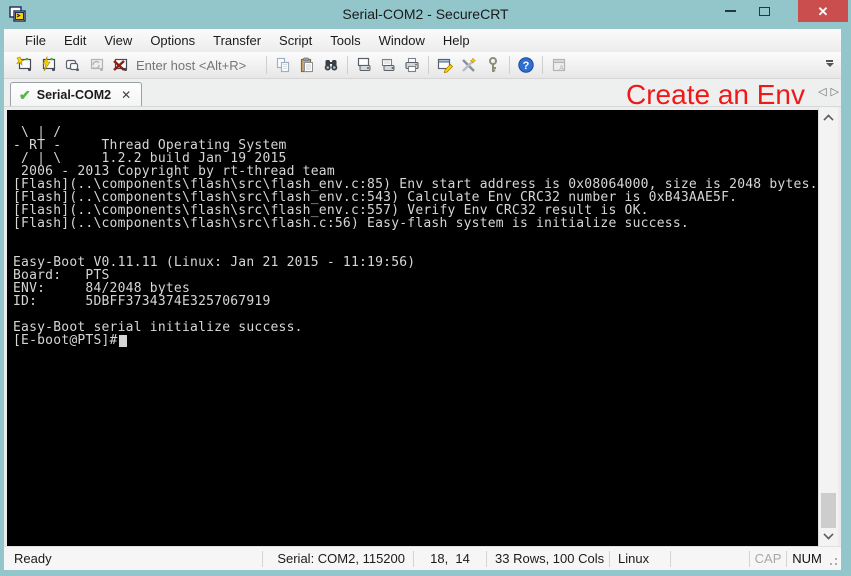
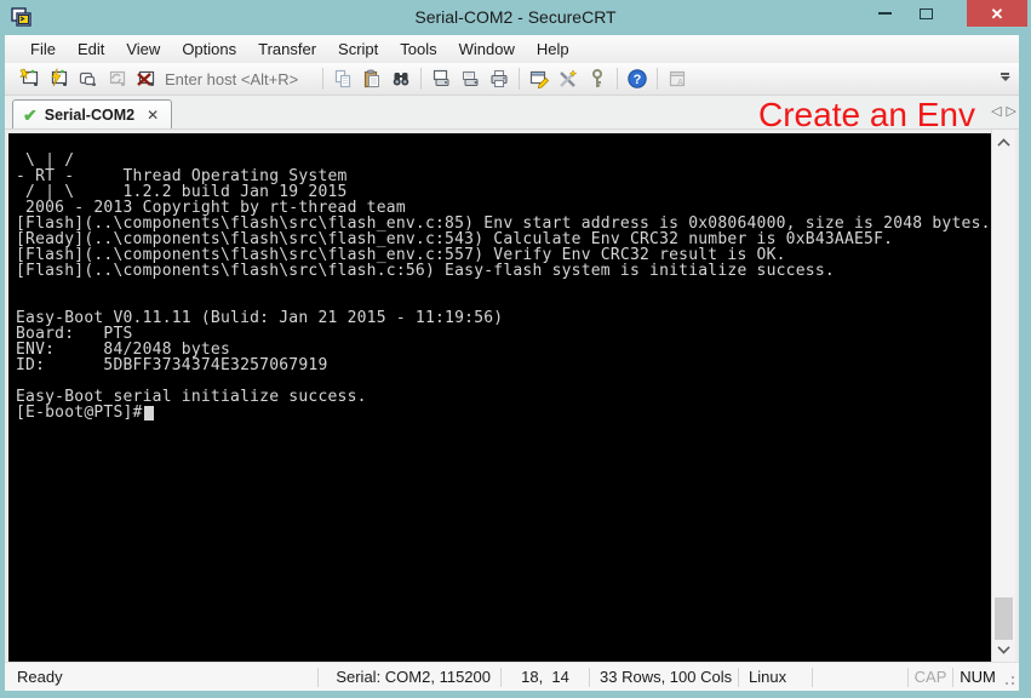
  Serial-COM2 - SecureCRT
  ✕
  File
  Edit
  View
  Options
  Transfer
  Script
  Tools
  Window
  Help
  Enter host <Alt+R>
  ?
  ✔
  Serial-COM2
  ✕
  Create an Env
  ◁
  ▷
  \ | /
  - RT - Thread Operating System
  / | \ 1.2.2 build Jan 19 2015
  2006 - 2013 Copyright by rt-thread team
  [Flash](..\components\flash\src\flash_env.c:85) Env start address is 0x08064000, size is 2048 bytes.
- [Flash](..\components\flash\src\flash_env.c:543) Calculate Env CRC32 number is 0xB43AAE5F.
+ [Ready](..\components\flash\src\flash_env.c:543) Calculate Env CRC32 number is 0xB43AAE5F.
  [Flash](..\components\flash\src\flash_env.c:557) Verify Env CRC32 result is OK.
  [Flash](..\components\flash\src\flash.c:56) Easy-flash system is initialize success.
- Easy-Boot V0.11.11 (Linux: Jan 21 2015 - 11:19:56)
+ Easy-Boot V0.11.11 (Bulid: Jan 21 2015 - 11:19:56)
  Board: PTS
  ENV: 84/2048 bytes
  ID: 5DBFF3734374E3257067919
  Easy-Boot serial initialize success.
  [E-boot@PTS]#
  Ready
  Serial: COM2, 115200
  18, 14
  33 Rows, 100 Cols
  Linux
  CAP
  NUM
